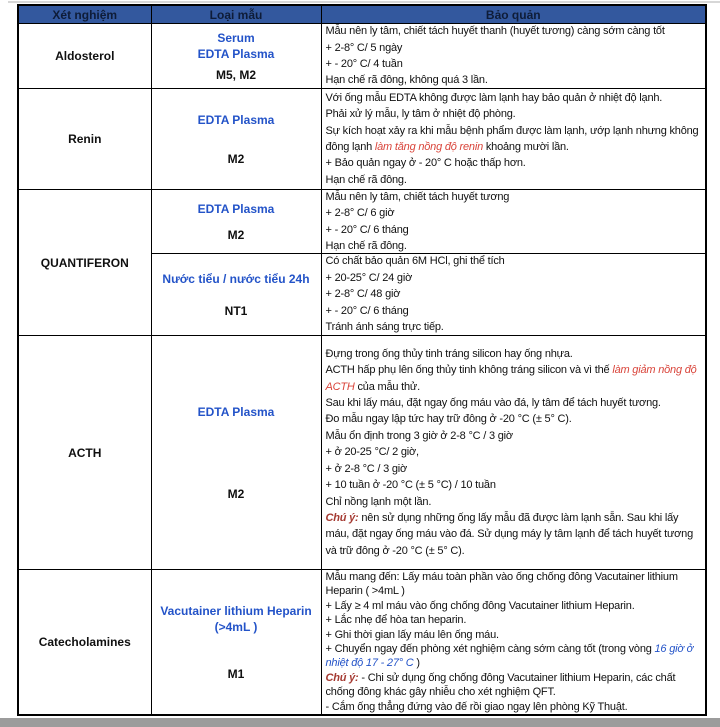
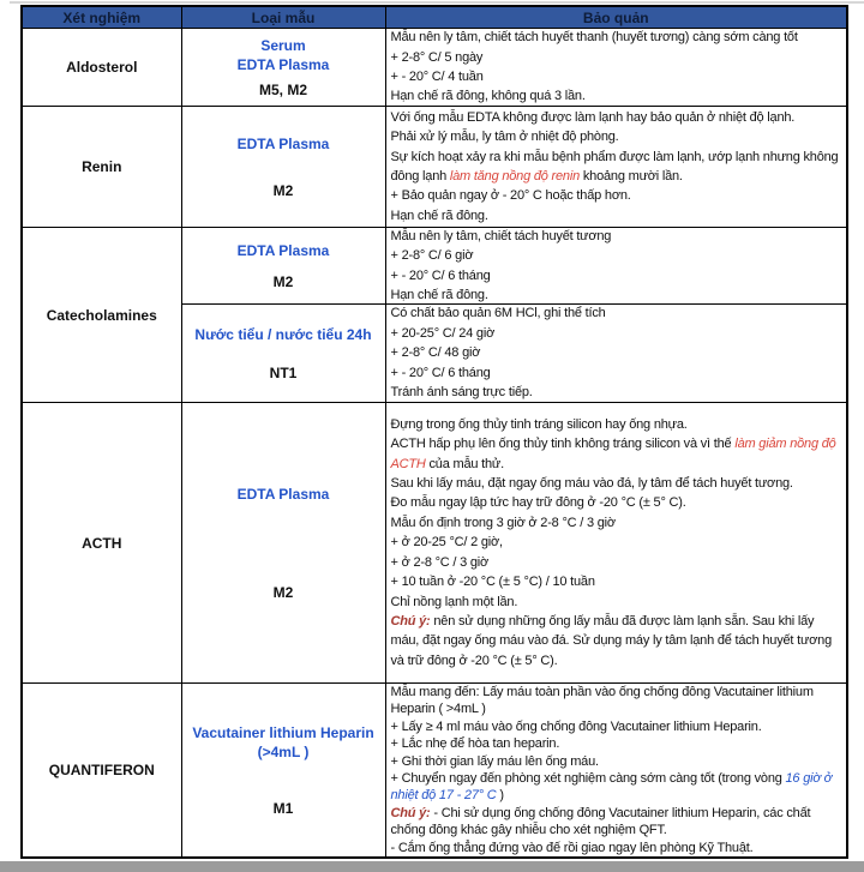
  Xét nghiệm	Loại mẫu	Bảo quản
  Aldosterol	SerumEDTA PlasmaM5, M2	Mẫu nên ly tâm, chiết tách huyết thanh (huyết tương) càng sớm càng tốt+ 2-8° C/ 5 ngày+ - 20° C/ 4 tuầnHạn chế rã đông, không quá 3 lần.
  Renin	EDTA PlasmaM2	Với ống mẫu EDTA không được làm lạnh hay bảo quản ở nhiệt độ lạnh.Phải xử lý mẫu, ly tâm ở nhiệt độ phòng.Sự kích hoạt xảy ra khi mẫu bệnh phẩm được làm lạnh, ướp lạnh nhưng không đông lạnh làm tăng nồng độ renin khoảng mười lần.+ Bảo quản ngay ở - 20° C hoặc thấp hơn.Hạn chế rã đông.
- QUANTIFERON	EDTA PlasmaM2	Mẫu nên ly tâm, chiết tách huyết tương+ 2-8° C/ 6 giờ+ - 20° C/ 6 thángHạn chế rã đông.
+ Catecholamines	EDTA PlasmaM2	Mẫu nên ly tâm, chiết tách huyết tương+ 2-8° C/ 6 giờ+ - 20° C/ 6 thángHạn chế rã đông.
  Nước tiểu / nước tiểu 24hNT1	Có chất bảo quản 6M HCl, ghi thể tích+ 20-25° C/ 24 giờ+ 2-8° C/ 48 giờ+ - 20° C/ 6 thángTránh ánh sáng trực tiếp.
  ACTH	EDTA PlasmaM2	Đựng trong ống thủy tinh tráng silicon hay ống nhựa.ACTH hấp phụ lên ống thủy tinh không tráng silicon và vì thế làm giảm nồng độ ACTH của mẫu thử.Sau khi lấy máu, đặt ngay ống máu vào đá, ly tâm để tách huyết tương.Đo mẫu ngay lập tức hay trữ đông ở -20 °C (± 5° C).Mẫu ổn định trong 3 giờ ở 2-8 °C / 3 giờ+ ở 20-25 °C/ 2 giờ,+ ở 2-8 °C / 3 giờ+ 10 tuần ở -20 °C (± 5 °C) / 10 tuầnChỉ nồng lạnh một lần.Chú ý: nên sử dụng những ống lấy mẫu đã được làm lạnh sẵn. Sau khi lấy máu, đặt ngay ống máu vào đá. Sử dụng máy ly tâm lạnh để tách huyết tương và trữ đông ở -20 °C (± 5° C).
- Catecholamines	Vacutainer lithium Heparin(>4mL )M1	Mẫu mang đến: Lấy máu toàn phần vào ống chống đông Vacutainer lithium Heparin ( >4mL )+ Lấy ≥ 4 ml máu vào ống chống đông Vacutainer lithium Heparin.+ Lắc nhẹ để hòa tan heparin.+ Ghi thời gian lấy máu lên ống máu.+ Chuyển ngay đến phòng xét nghiệm càng sớm càng tốt (trong vòng 16 giờ ở nhiệt độ 17 - 27° C )Chú ý: - Chi sử dụng ống chống đông Vacutainer lithium Heparin, các chất chống đông khác gây nhiễu cho xét nghiệm QFT.- Cắm ống thẳng đứng vào đế rồi giao ngay lên phòng Kỹ Thuật.
+ QUANTIFERON	Vacutainer lithium Heparin(>4mL )M1	Mẫu mang đến: Lấy máu toàn phần vào ống chống đông Vacutainer lithium Heparin ( >4mL )+ Lấy ≥ 4 ml máu vào ống chống đông Vacutainer lithium Heparin.+ Lắc nhẹ để hòa tan heparin.+ Ghi thời gian lấy máu lên ống máu.+ Chuyển ngay đến phòng xét nghiệm càng sớm càng tốt (trong vòng 16 giờ ở nhiệt độ 17 - 27° C )Chú ý: - Chi sử dụng ống chống đông Vacutainer lithium Heparin, các chất chống đông khác gây nhiễu cho xét nghiệm QFT.- Cắm ống thẳng đứng vào đế rồi giao ngay lên phòng Kỹ Thuật.
